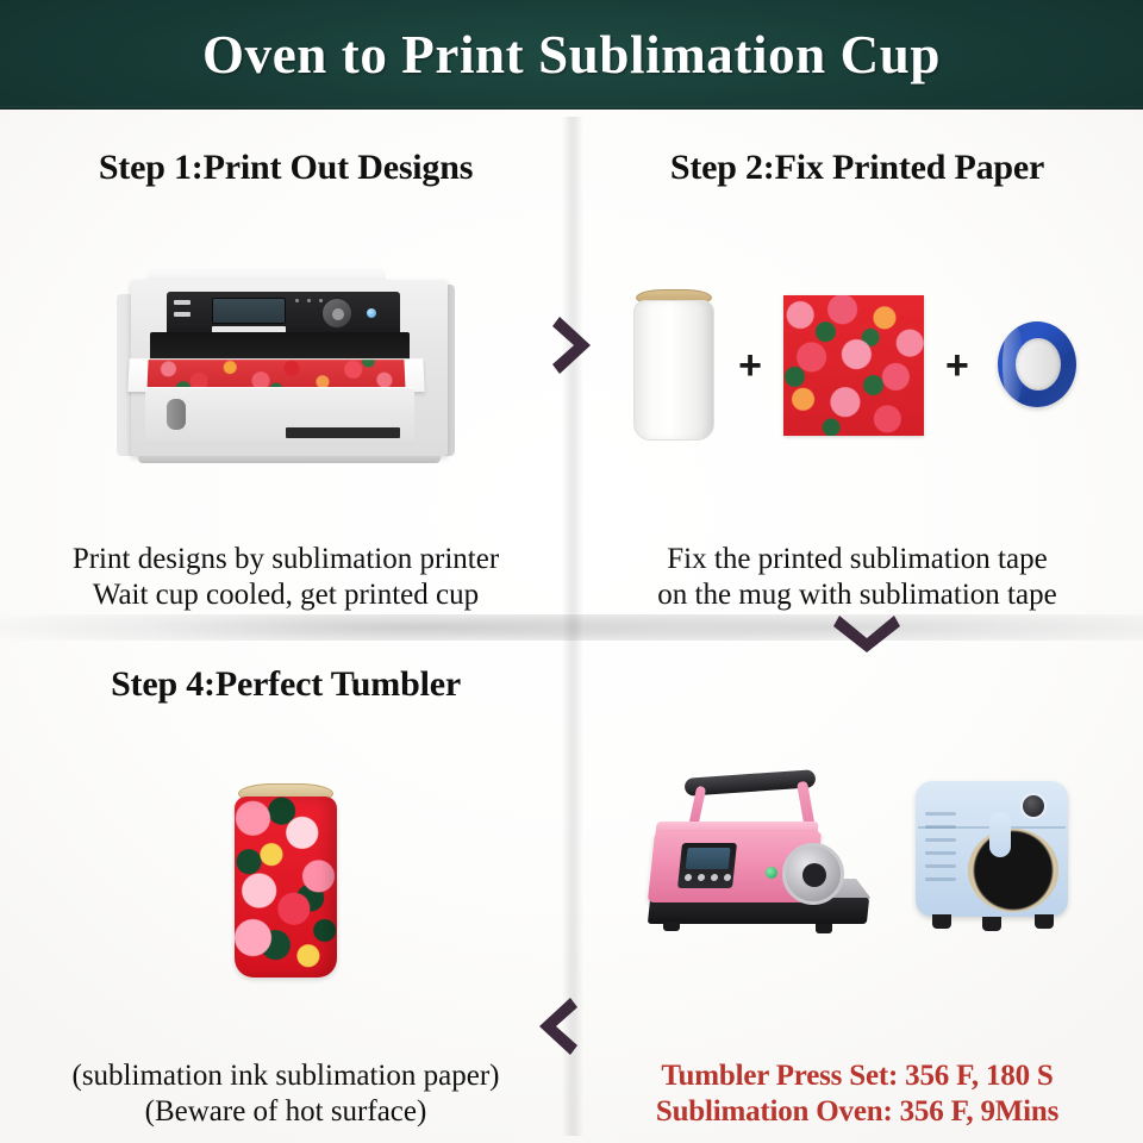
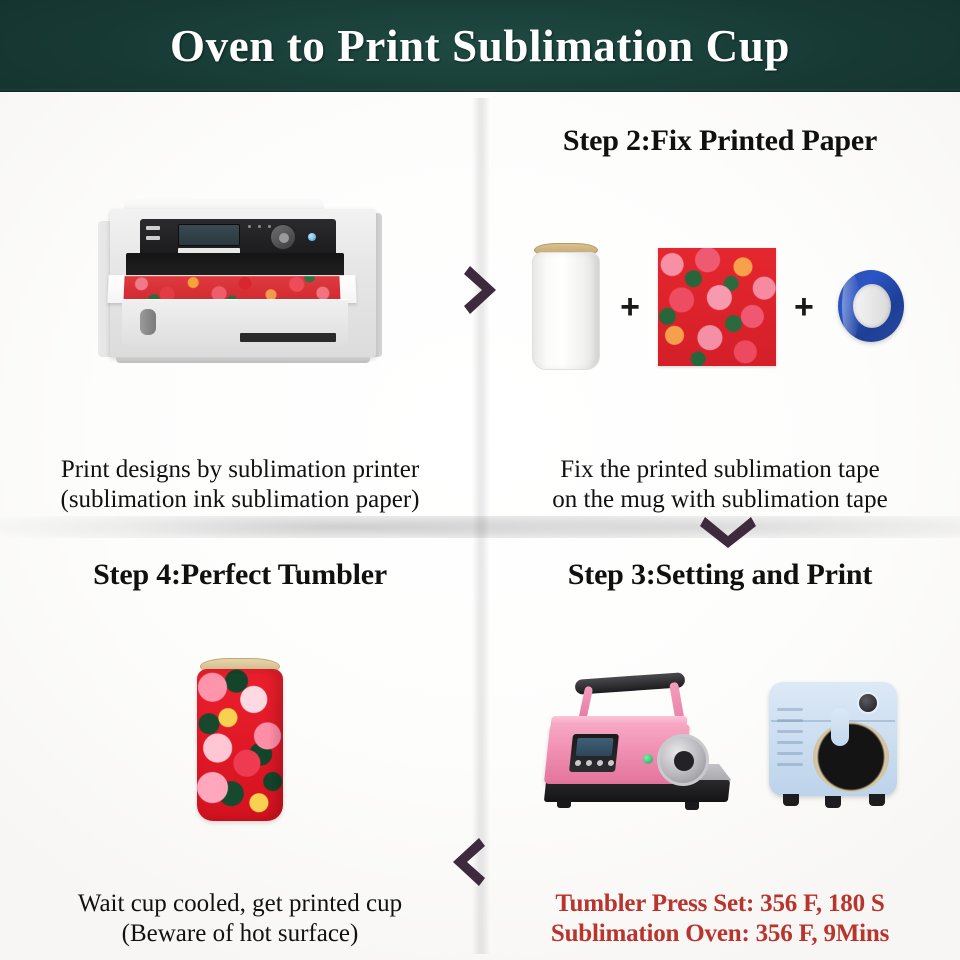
  Oven to Print Sublimation Cup
- Step 1:Print Out Designs
  Print designs by sublimation printer
- Wait cup cooled, get printed cup
+ (sublimation ink sublimation paper)
  Step 2:Fix Printed Paper
  +
  +
  Fix the printed sublimation tape
  on the mug with sublimation tape
  Step 4:Perfect Tumbler
- (sublimation ink sublimation paper)
+ Wait cup cooled, get printed cup
  (Beware of hot surface)
+ Step 3:Setting and Print
  Tumbler Press Set: 356 F, 180 S
  Sublimation Oven: 356 F, 9Mins
